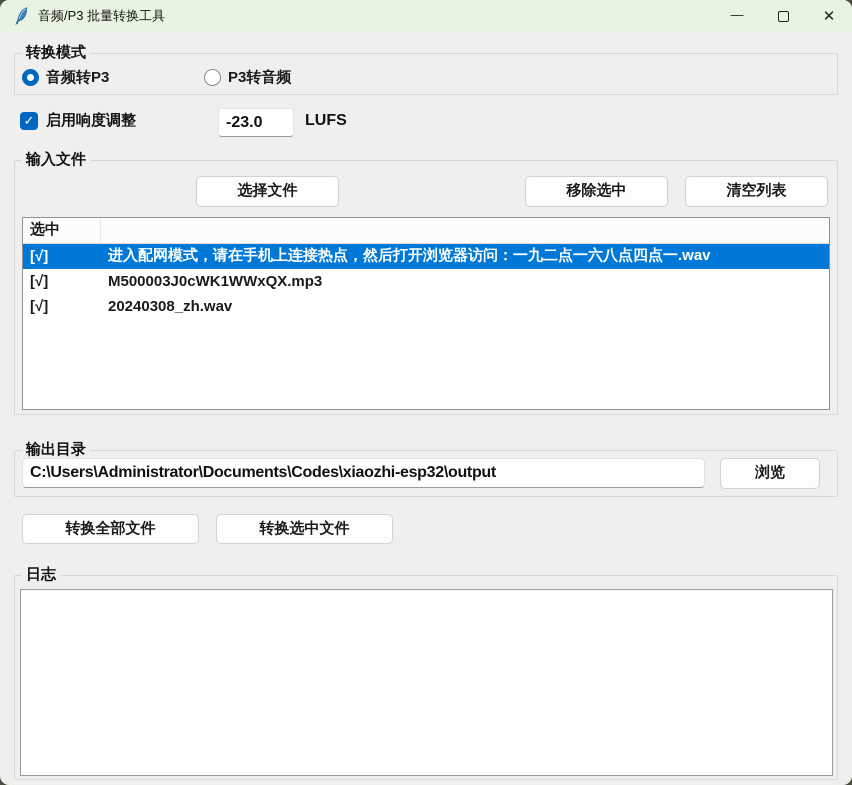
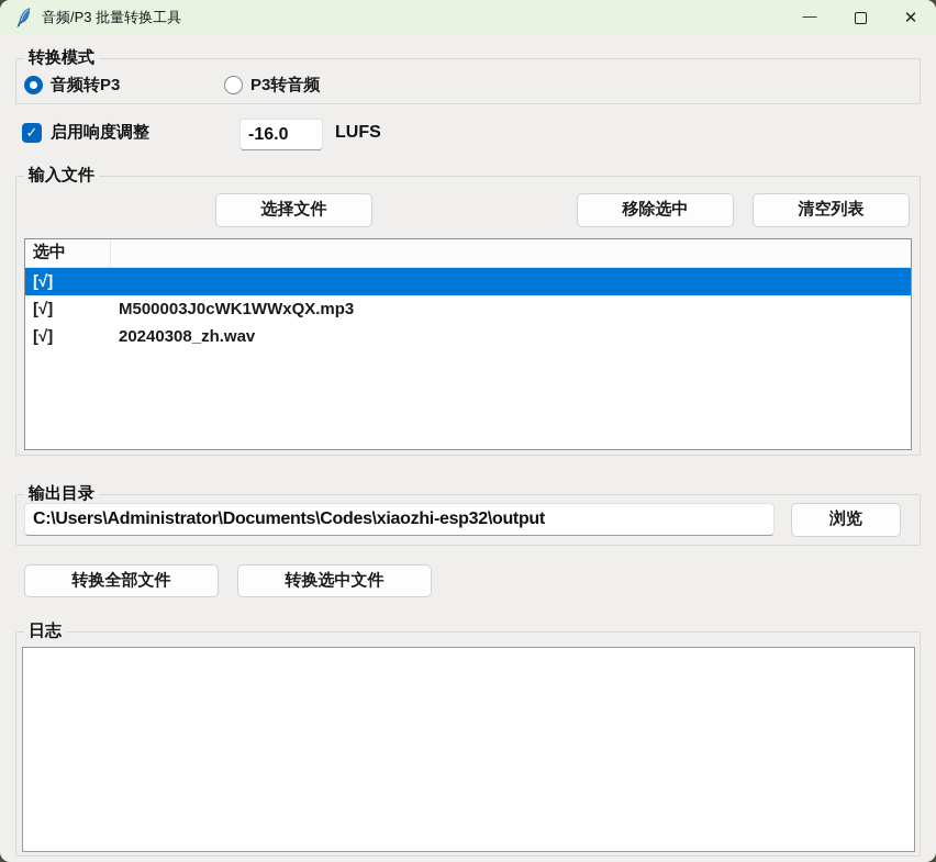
  音频/P3 批量转换工具
  —
  ✕
  转换模式
  音频转P3
  P3转音频
  ✓
  启用响度调整
- -23.0
+ -16.0
  LUFS
  输入文件
  选择文件
  移除选中
  清空列表
  选中
  [√]
- 进入配网模式，请在手机上连接热点，然后打开浏览器访问：一九二点一六八点四点一.wav
  [√]
  M500003J0cWK1WWxQX.mp3
  [√]
  20240308_zh.wav
  输出目录
  C:\Users\Administrator\Documents\Codes\xiaozhi-esp32\output
  浏览
  转换全部文件
  转换选中文件
  日志
